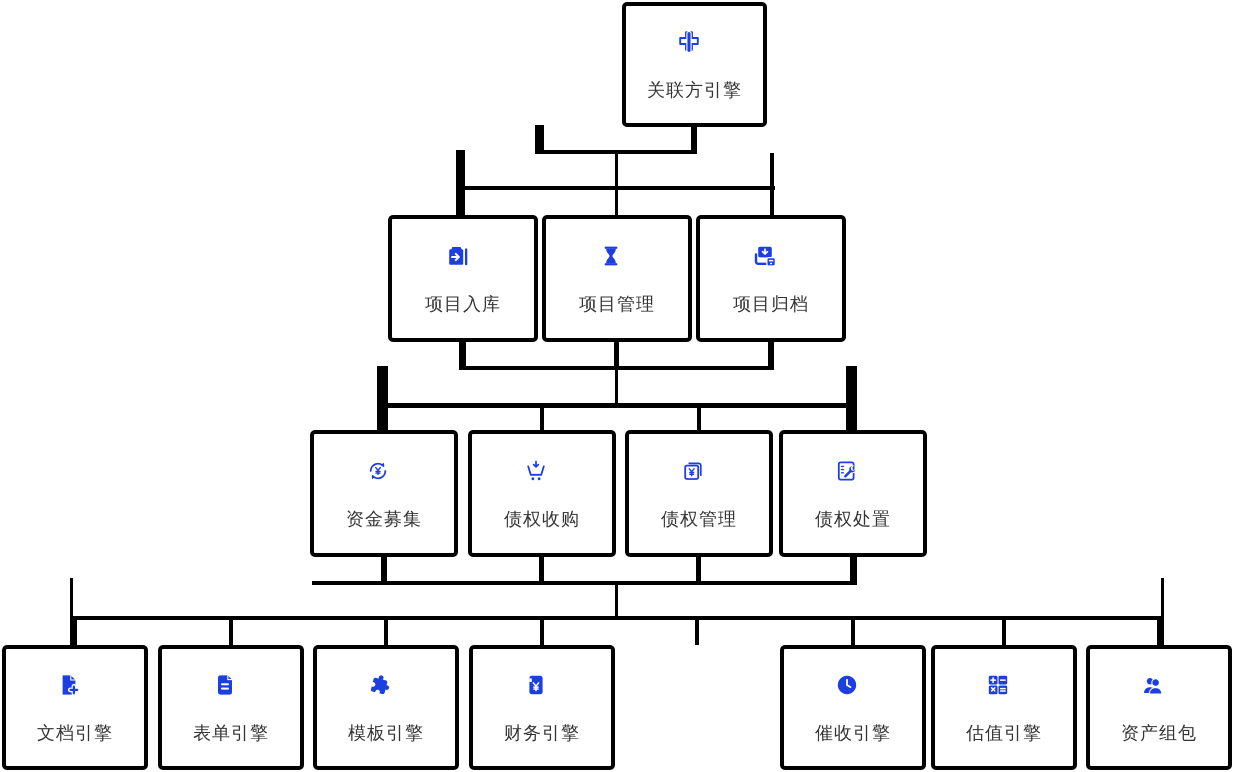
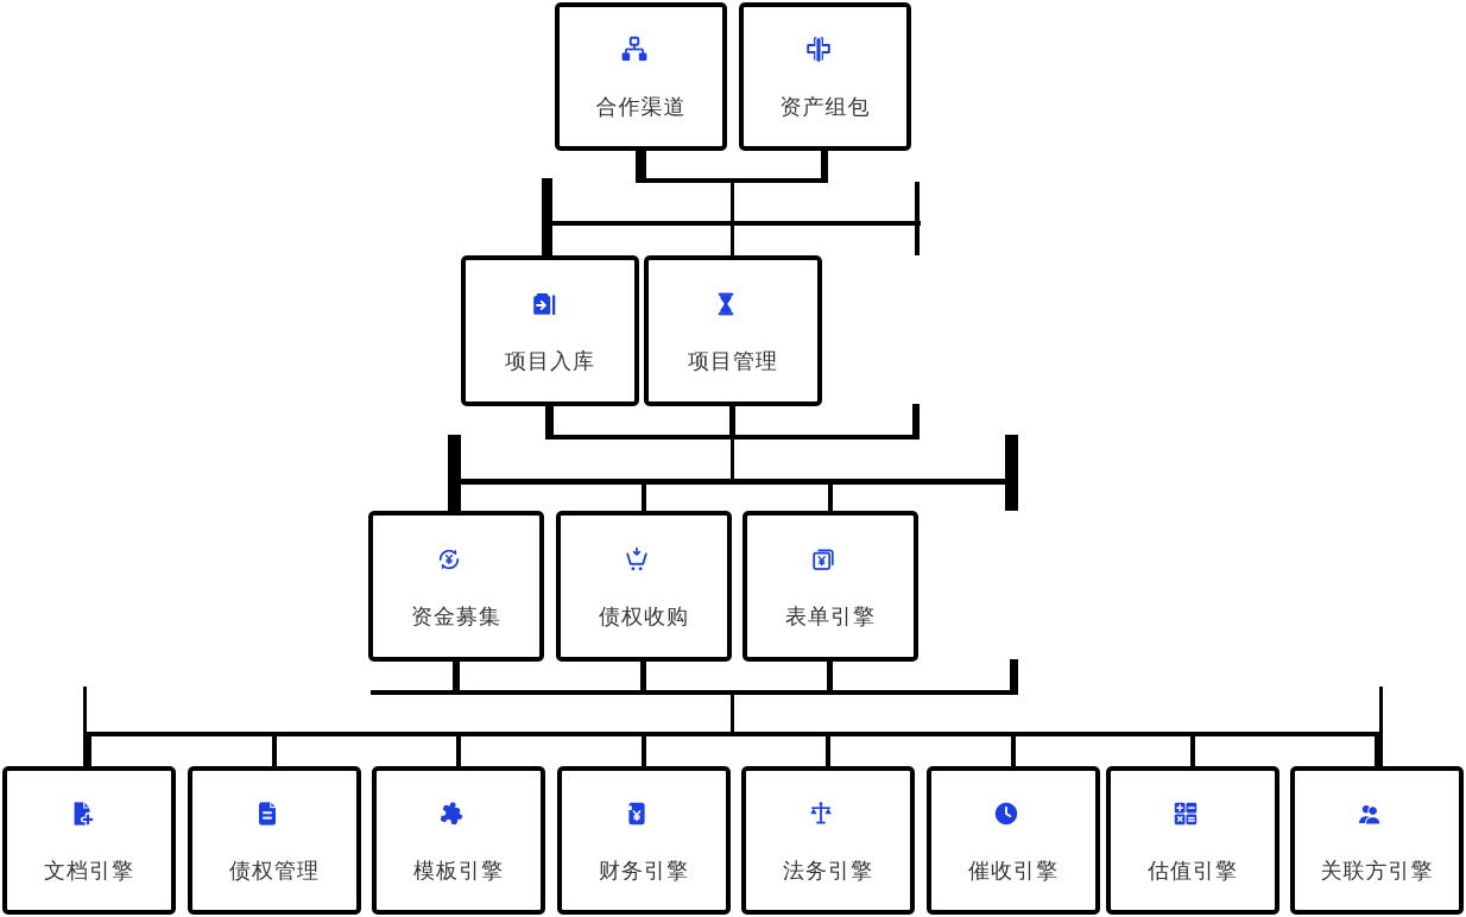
+ 合作渠道
- 关联方引擎
+ 资产组包
  项目入库
  项目管理
- 项目归档
  资金募集
  债权收购
- 债权管理
+ 表单引擎
- 债权处置
  文档引擎
- 表单引擎
+ 债权管理
  模板引擎
  财务引擎
+ 法务引擎
  催收引擎
  估值引擎
- 资产组包
+ 关联方引擎
